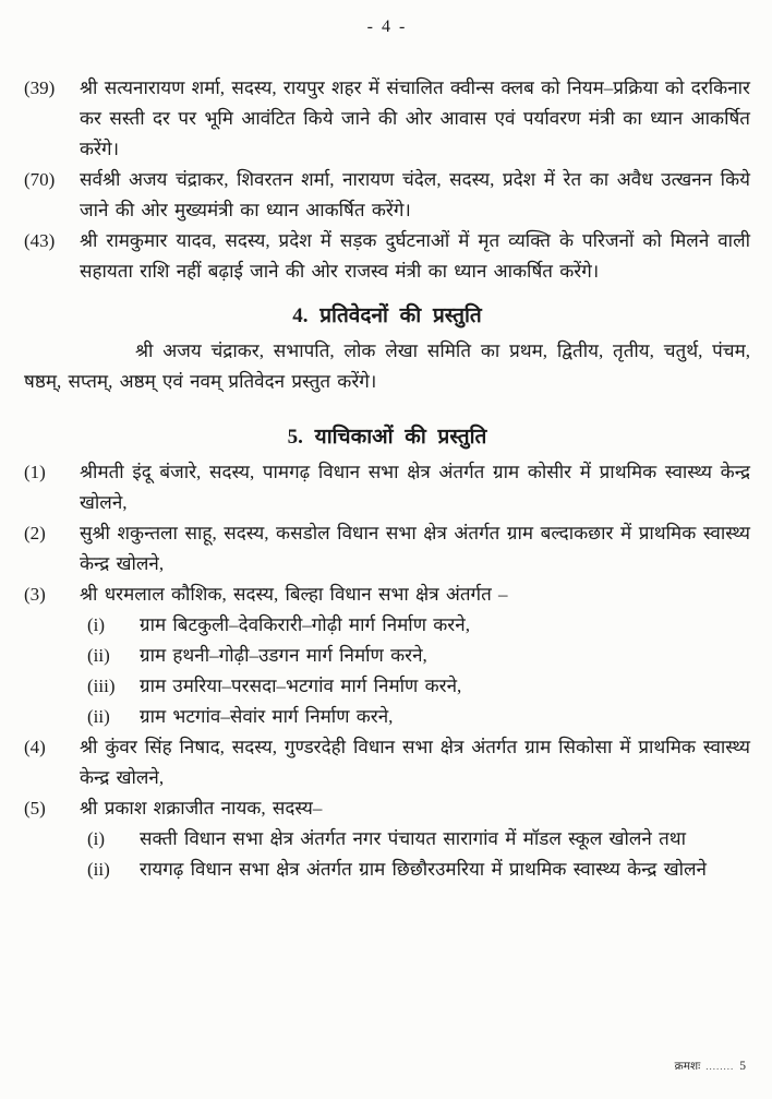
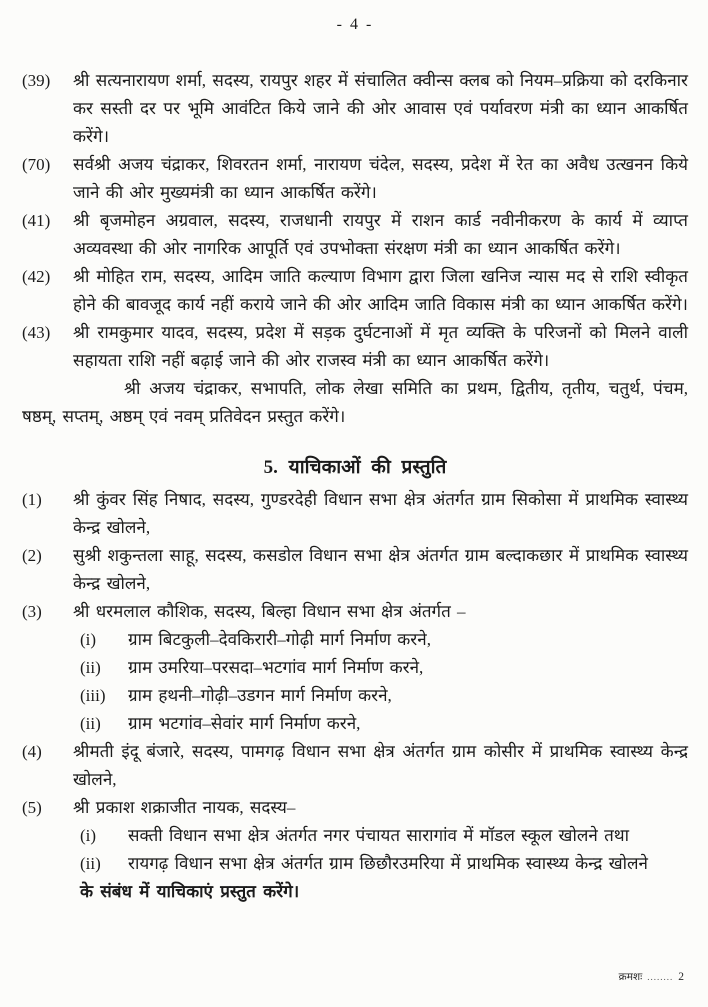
  - 4 -
  (39)
  श्री सत्यनारायण शर्मा, सदस्य, रायपुर शहर में संचालित क्वीन्स क्लब को नियम–प्रक्रिया को दरकिनार कर सस्ती दर पर भूमि आवंटित किये जाने की ओर आवास एवं पर्यावरण मंत्री का ध्यान आकर्षित करेंगे।
  (70)
  सर्वश्री अजय चंद्राकर, शिवरतन शर्मा, नारायण चंदेल, सदस्य, प्रदेश में रेत का अवैध उत्खनन किये जाने की ओर मुख्यमंत्री का ध्यान आकर्षित करेंगे।
+ (41)
+ श्री बृजमोहन अग्रवाल, सदस्य, राजधानी रायपुर में राशन कार्ड नवीनीकरण के कार्य में व्याप्त अव्यवस्था की ओर नागरिक आपूर्ति एवं उपभोक्ता संरक्षण मंत्री का ध्यान आकर्षित करेंगे।
+ (42)
+ श्री मोहित राम, सदस्य, आदिम जाति कल्याण विभाग द्वारा जिला खनिज न्यास मद से राशि स्वीकृत होने की बावजूद कार्य नहीं कराये जाने की ओर आदिम जाति विकास मंत्री का ध्यान आकर्षित करेंगे।
  (43)
  श्री रामकुमार यादव, सदस्य, प्रदेश में सड़क दुर्घटनाओं में मृत व्यक्ति के परिजनों को मिलने वाली सहायता राशि नहीं बढ़ाई जाने की ओर राजस्व मंत्री का ध्यान आकर्षित करेंगे।
- 4. प्रतिवेदनों की प्रस्तुति
  श्री अजय चंद्राकर, सभापति, लोक लेखा समिति का प्रथम, द्वितीय, तृतीय, चतुर्थ, पंचम, षष्ठम्, सप्तम्, अष्ठम् एवं नवम् प्रतिवेदन प्रस्तुत करेंगे।
  5. याचिकाओं की प्रस्तुति
  (1)
- श्रीमती इंदू बंजारे, सदस्य, पामगढ़ विधान सभा क्षेत्र अंतर्गत ग्राम कोसीर में प्राथमिक स्वास्थ्य केन्द्र खोलने,
+ श्री कुंवर सिंह निषाद, सदस्य, गुण्डरदेही विधान सभा क्षेत्र अंतर्गत ग्राम सिकोसा में प्राथमिक स्वास्थ्य केन्द्र खोलने,
  (2)
  सुश्री शकुन्तला साहू, सदस्य, कसडोल विधान सभा क्षेत्र अंतर्गत ग्राम बल्दाकछार में प्राथमिक स्वास्थ्य केन्द्र खोलने,
  (3)
  श्री धरमलाल कौशिक, सदस्य, बिल्हा विधान सभा क्षेत्र अंतर्गत –
  (i)
  ग्राम बिटकुली–देवकिरारी–गोढ़ी मार्ग निर्माण करने,
  (ii)
- ग्राम हथनी–गोढ़ी–उडगन मार्ग निर्माण करने,
+ ग्राम उमरिया–परसदा–भटगांव मार्ग निर्माण करने,
  (iii)
- ग्राम उमरिया–परसदा–भटगांव मार्ग निर्माण करने,
+ ग्राम हथनी–गोढ़ी–उडगन मार्ग निर्माण करने,
  (ii)
  ग्राम भटगांव–सेवांर मार्ग निर्माण करने,
  (4)
- श्री कुंवर सिंह निषाद, सदस्य, गुण्डरदेही विधान सभा क्षेत्र अंतर्गत ग्राम सिकोसा में प्राथमिक स्वास्थ्य केन्द्र खोलने,
+ श्रीमती इंदू बंजारे, सदस्य, पामगढ़ विधान सभा क्षेत्र अंतर्गत ग्राम कोसीर में प्राथमिक स्वास्थ्य केन्द्र खोलने,
  (5)
  श्री प्रकाश शक्राजीत नायक, सदस्य–
  (i)
  सक्ती विधान सभा क्षेत्र अंतर्गत नगर पंचायत सारागांव में मॉडल स्कूल खोलने तथा
  (ii)
  रायगढ़ विधान सभा क्षेत्र अंतर्गत ग्राम छिछौरउमरिया में प्राथमिक स्वास्थ्य केन्द्र खोलने
+ के संबंध में याचिकाएं प्रस्तुत करेंगे।
  क्रमशः
  ........
- 5
+ 2
